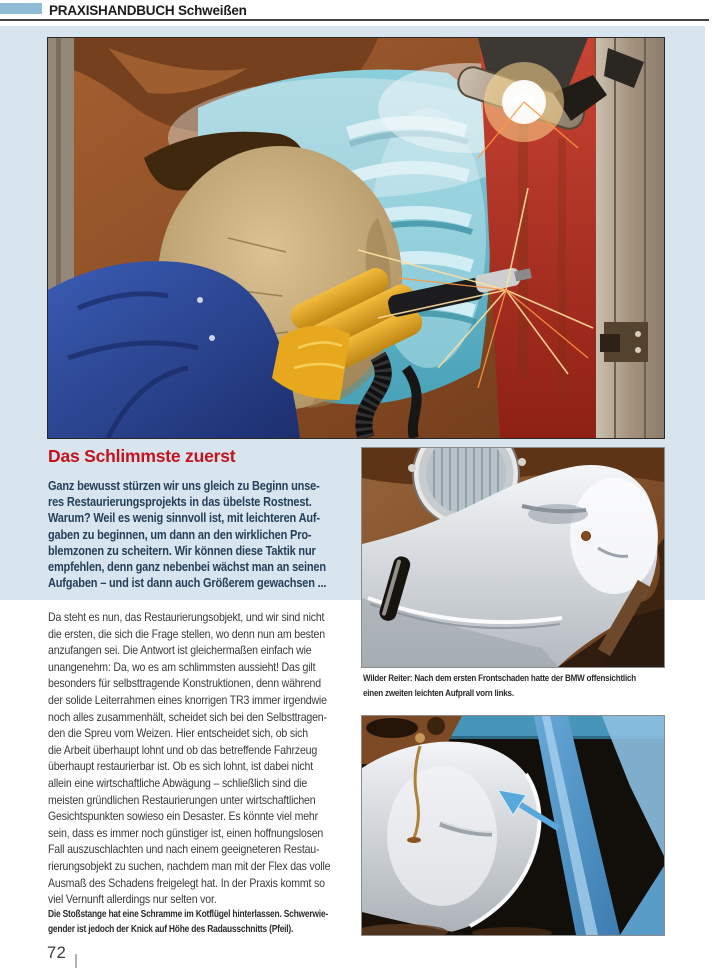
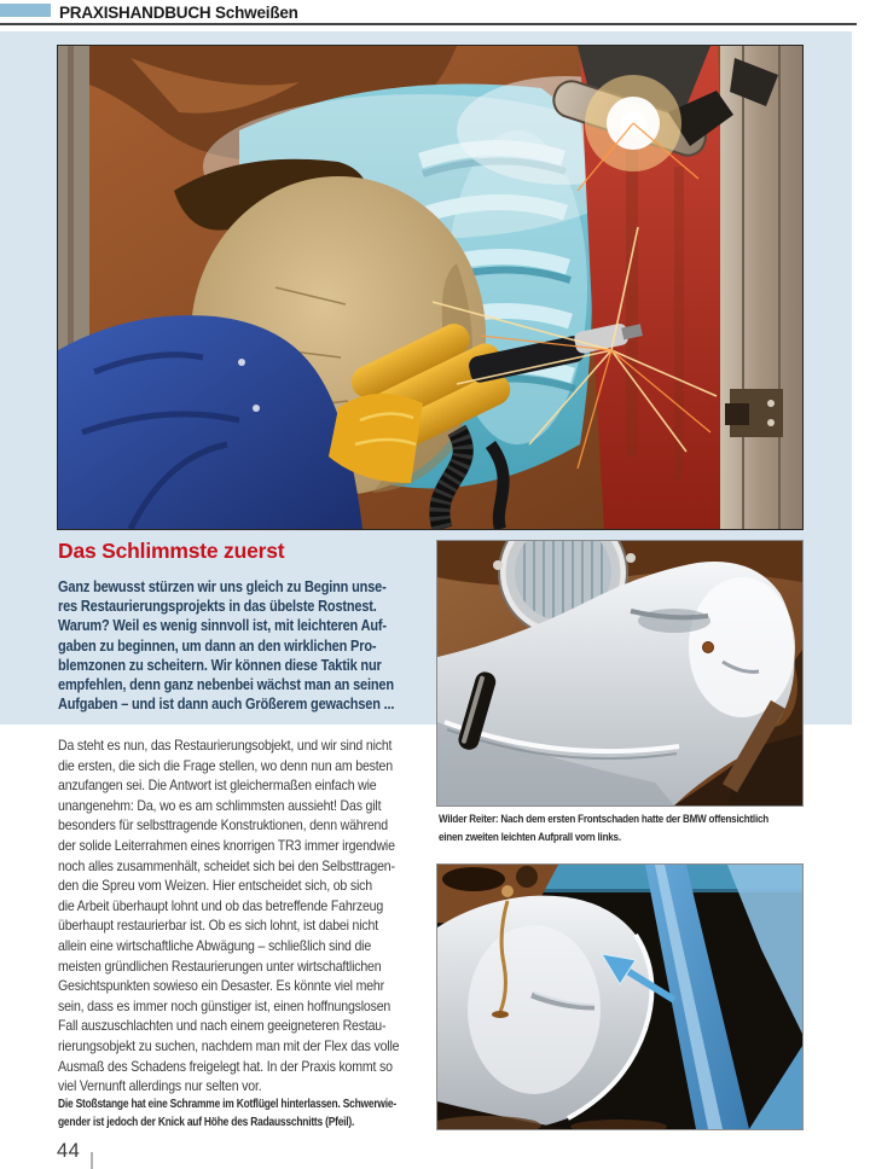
  PRAXISHANDBUCH Schweißen
  Das Schlimmste zuerst
  Ganz bewusst stürzen wir uns gleich zu Beginn unse-
  res Restaurierungsprojekts in das übelste Rostnest.
  Warum? Weil es wenig sinnvoll ist, mit leichteren Auf-
  gaben zu beginnen, um dann an den wirklichen Pro-
  blemzonen zu scheitern. Wir können diese Taktik nur
  empfehlen, denn ganz nebenbei wächst man an seinen
  Aufgaben – und ist dann auch Größerem gewachsen ...
  Da steht es nun, das Restaurierungsobjekt, und wir sind nicht
  die ersten, die sich die Frage stellen, wo denn nun am besten
  anzufangen sei. Die Antwort ist gleichermaßen einfach wie
  unangenehm: Da, wo es am schlimmsten aussieht! Das gilt
  besonders für selbsttragende Konstruktionen, denn während
  der solide Leiterrahmen eines knorrigen TR3 immer irgendwie
  noch alles zusammenhält, scheidet sich bei den Selbsttragen-
  den die Spreu vom Weizen. Hier entscheidet sich, ob sich
  die Arbeit überhaupt lohnt und ob das betreffende Fahrzeug
  überhaupt restaurierbar ist. Ob es sich lohnt, ist dabei nicht
  allein eine wirtschaftliche Abwägung – schließlich sind die
  meisten gründlichen Restaurierungen unter wirtschaftlichen
  Gesichtspunkten sowieso ein Desaster. Es könnte viel mehr
  sein, dass es immer noch günstiger ist, einen hoffnungslosen
  Fall auszuschlachten und nach einem geeigneteren Restau-
  rierungsobjekt zu suchen, nachdem man mit der Flex das volle
  Ausmaß des Schadens freigelegt hat. In der Praxis kommt so
  viel Vernunft allerdings nur selten vor.
  Wilder Reiter: Nach dem ersten Frontschaden hatte der BMW offensichtlich
  einen zweiten leichten Aufprall vorn links.
  Die Stoßstange hat eine Schramme im Kotflügel hinterlassen. Schwerwie-
  gender ist jedoch der Knick auf Höhe des Radausschnitts (Pfeil).
- 72
+ 44
